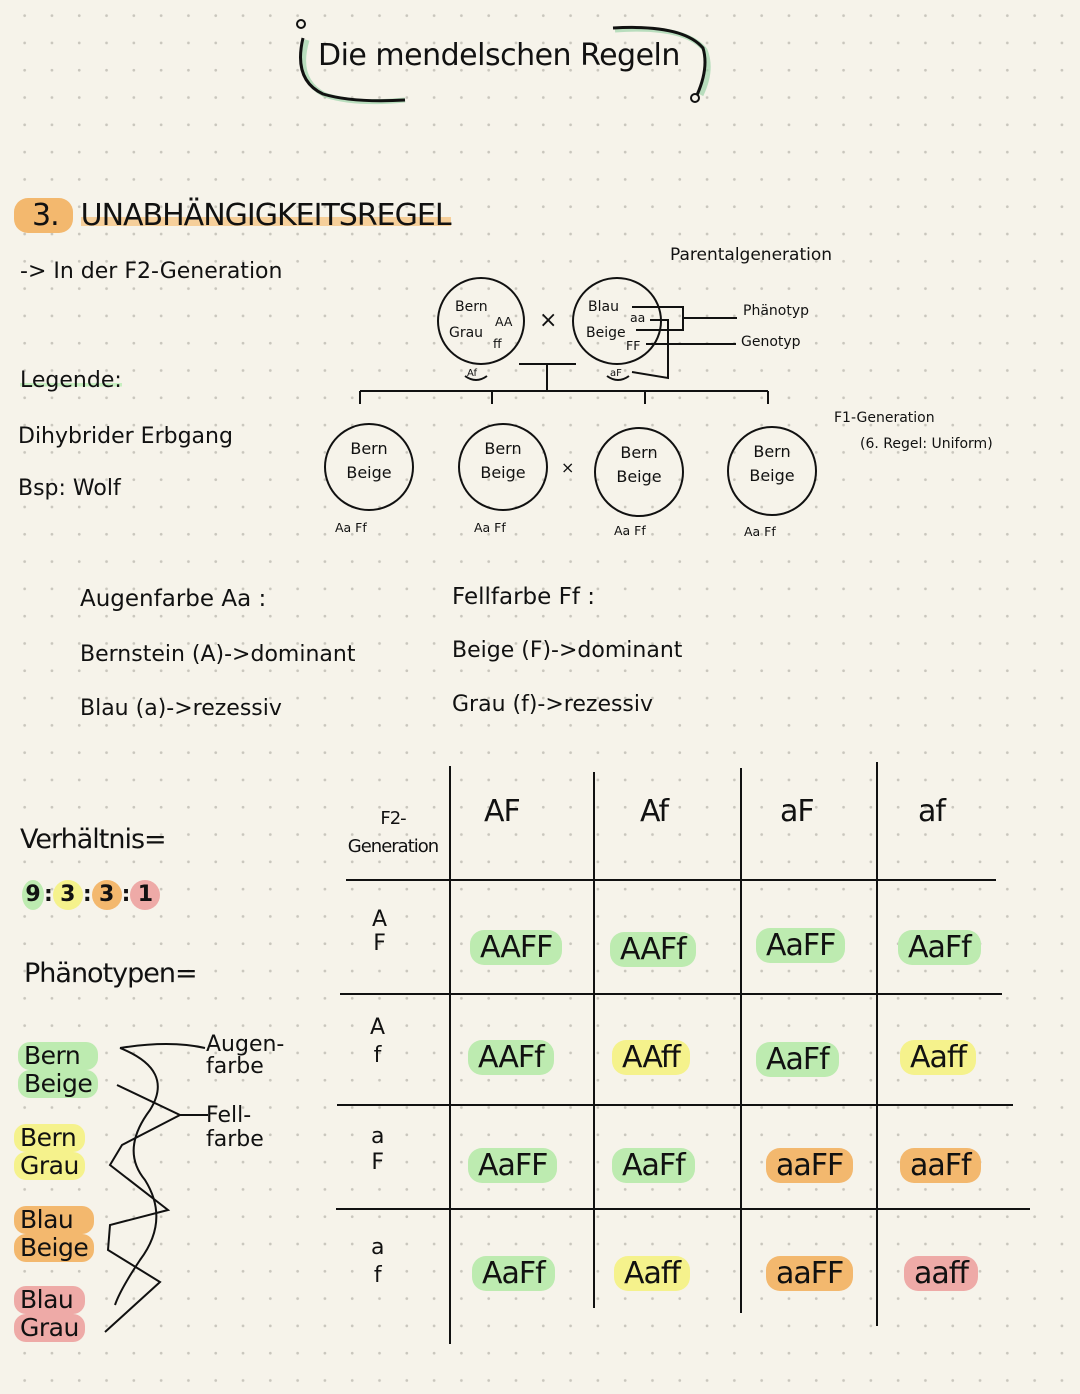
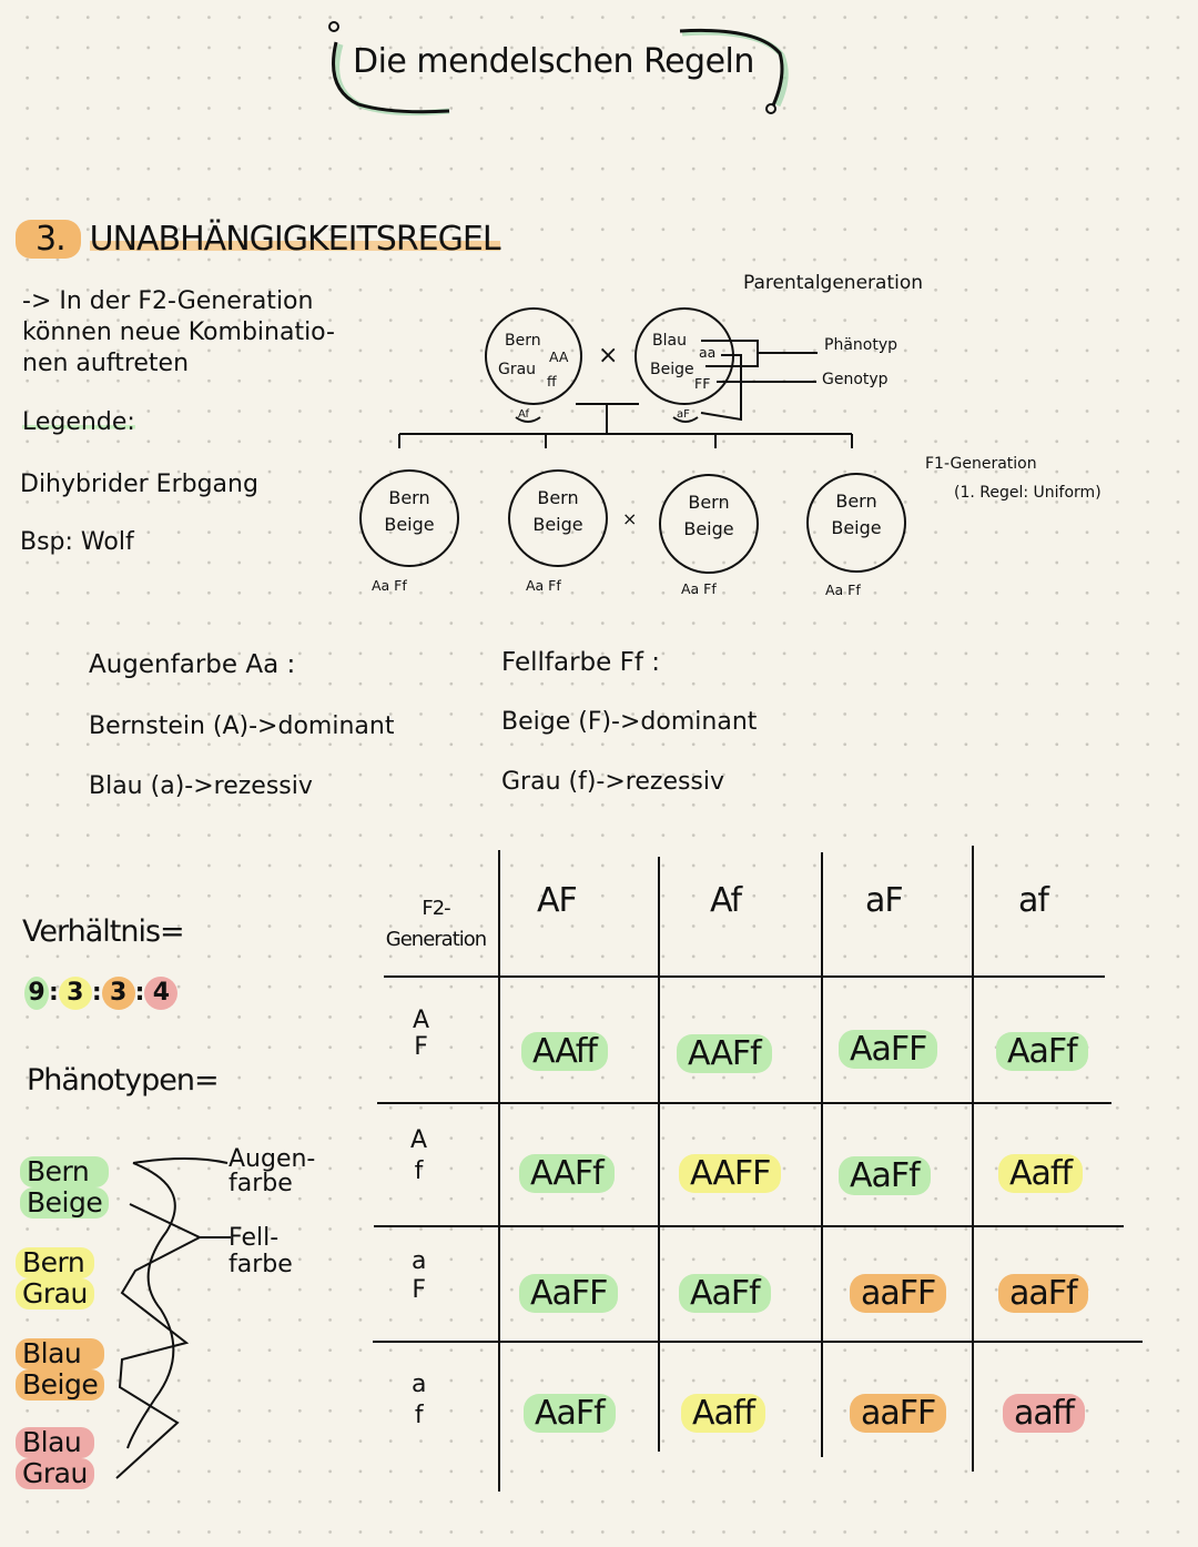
  Die mendelschen Regeln
  3. UNABHÄNGIGKEITSREGEL
  -> In der F2-Generation
+ können neue Kombinatio-
+ nen auftreten
  Legende:
  Dihybrider Erbgang
  Bsp: Wolf
  Parentalgeneration
  Bern
  AA
  Grau
  ff
  ×
  Blau
  aa
  Beige
  FF
  Af
  aF
  Phänotyp
  Genotyp
  F1-Generation
- (6. Regel: Uniform)
+ (1. Regel: Uniform)
  Bern
  Beige
  Bern
  Beige
  ×
  Bern
  Beige
  Bern
  Beige
  Aa Ff
  Aa Ff
  Aa Ff
  Aa Ff
  Augenfarbe Aa :
  Bernstein (A)->dominant
  Blau (a)->rezessiv
  Fellfarbe Ff :
  Beige (F)->dominant
  Grau (f)->rezessiv
  Verhältnis=
- 9 : 3 : 3 : 1
+ 9 : 3 : 3 : 4
  Phänotypen=
  Bern
  Beige
  Bern
  Grau
  Blau
  Beige
  Blau
  Grau
  Augen-
  farbe
  Fell-
  farbe
  F2-
  Generation
  AF
  Af
  aF
  af
  A
  F
  A
  f
  a
  F
  a
  f
- AAFF
+ AAff
  AAFf
  AaFF
  AaFf
  AAFf
- AAff
+ AAFF
  AaFf
  Aaff
  AaFF
  AaFf
  aaFF
  aaFf
  AaFf
  Aaff
  aaFF
  aaff
